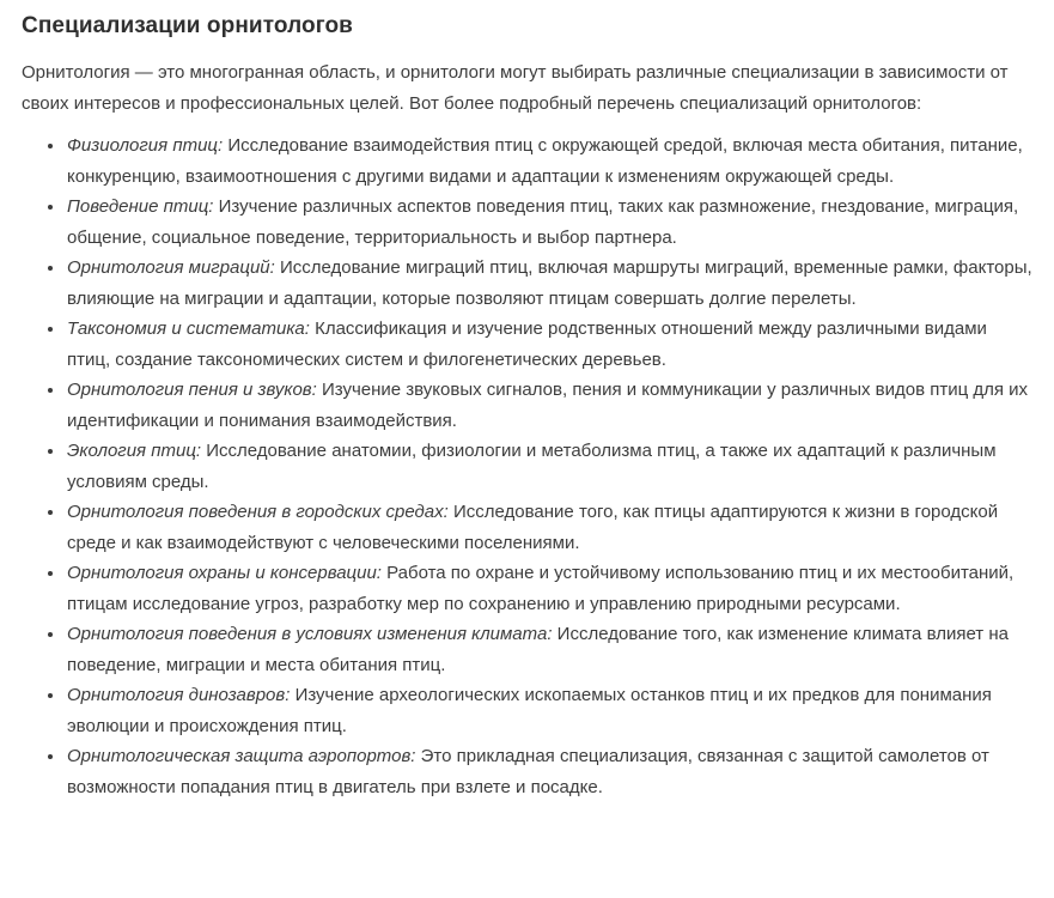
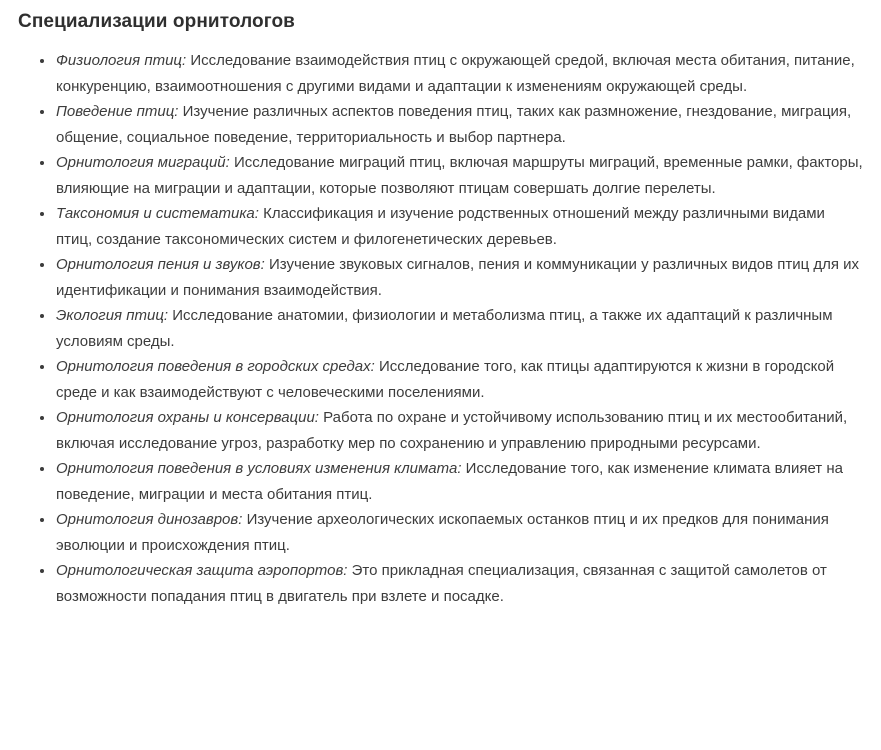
  Специализации орнитологов
- Орнитология — это многогранная область, и орнитологи могут выбирать различные специализации в зависимости от своих интересов и профессиональных целей. Вот более подробный перечень специализаций орнитологов:
  Физиология птиц: Исследование взаимодействия птиц с окружающей средой, включая места обитания, питание, конкуренцию, взаимоотношения с другими видами и адаптации к изменениям окружающей среды.
  Поведение птиц: Изучение различных аспектов поведения птиц, таких как размножение, гнездование, миграция, общение, социальное поведение, территориальность и выбор партнера.
  Орнитология миграций: Исследование миграций птиц, включая маршруты миграций, временные рамки, факторы, влияющие на миграции и адаптации, которые позволяют птицам совершать долгие перелеты.
  Таксономия и систематика: Классификация и изучение родственных отношений между различными видами птиц, создание таксономических систем и филогенетических деревьев.
  Орнитология пения и звуков: Изучение звуковых сигналов, пения и коммуникации у различных видов птиц для их идентификации и понимания взаимодействия.
  Экология птиц: Исследование анатомии, физиологии и метаболизма птиц, а также их адаптаций к различным условиям среды.
  Орнитология поведения в городских средах: Исследование того, как птицы адаптируются к жизни в городской среде и как взаимодействуют с человеческими поселениями.
- Орнитология охраны и консервации: Работа по охране и устойчивому использованию птиц и их местообитаний, птицам исследование угроз, разработку мер по сохранению и управлению природными ресурсами.
+ Орнитология охраны и консервации: Работа по охране и устойчивому использованию птиц и их местообитаний, включая исследование угроз, разработку мер по сохранению и управлению природными ресурсами.
  Орнитология поведения в условиях изменения климата: Исследование того, как изменение климата влияет на поведение, миграции и места обитания птиц.
  Орнитология динозавров: Изучение археологических ископаемых останков птиц и их предков для понимания эволюции и происхождения птиц.
  Орнитологическая защита аэропортов: Это прикладная специализация, связанная с защитой самолетов от возможности попадания птиц в двигатель при взлете и посадке.
